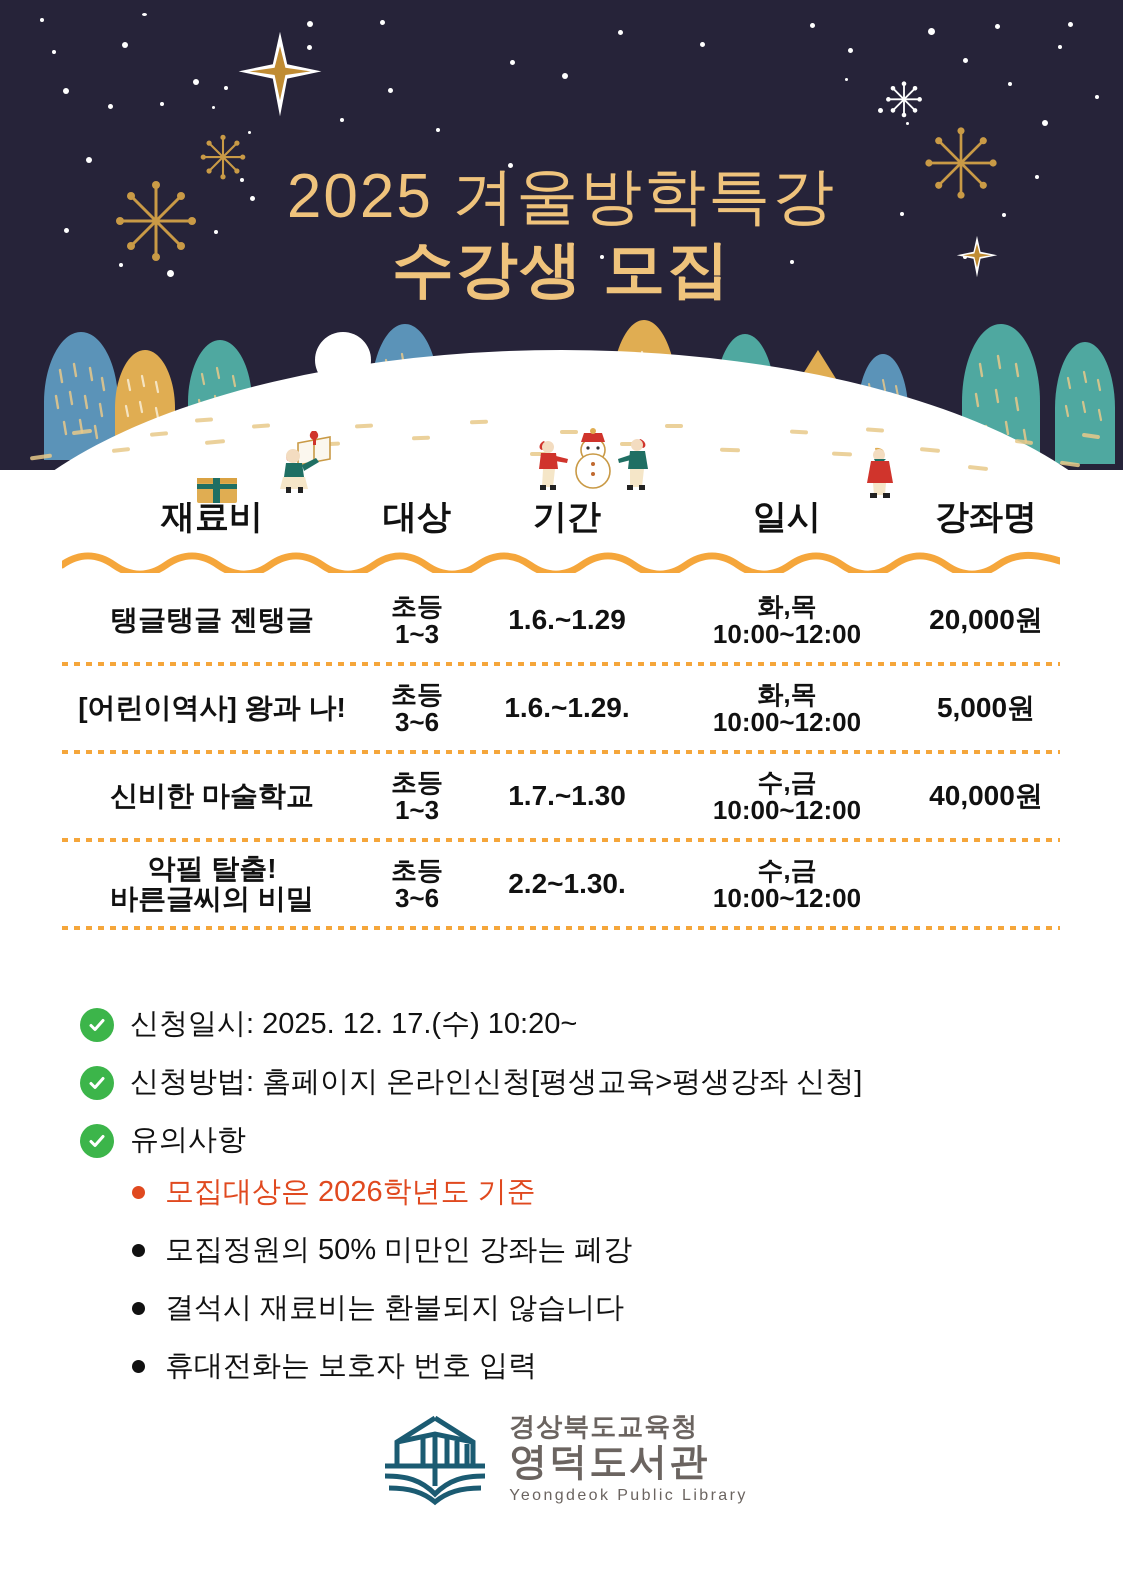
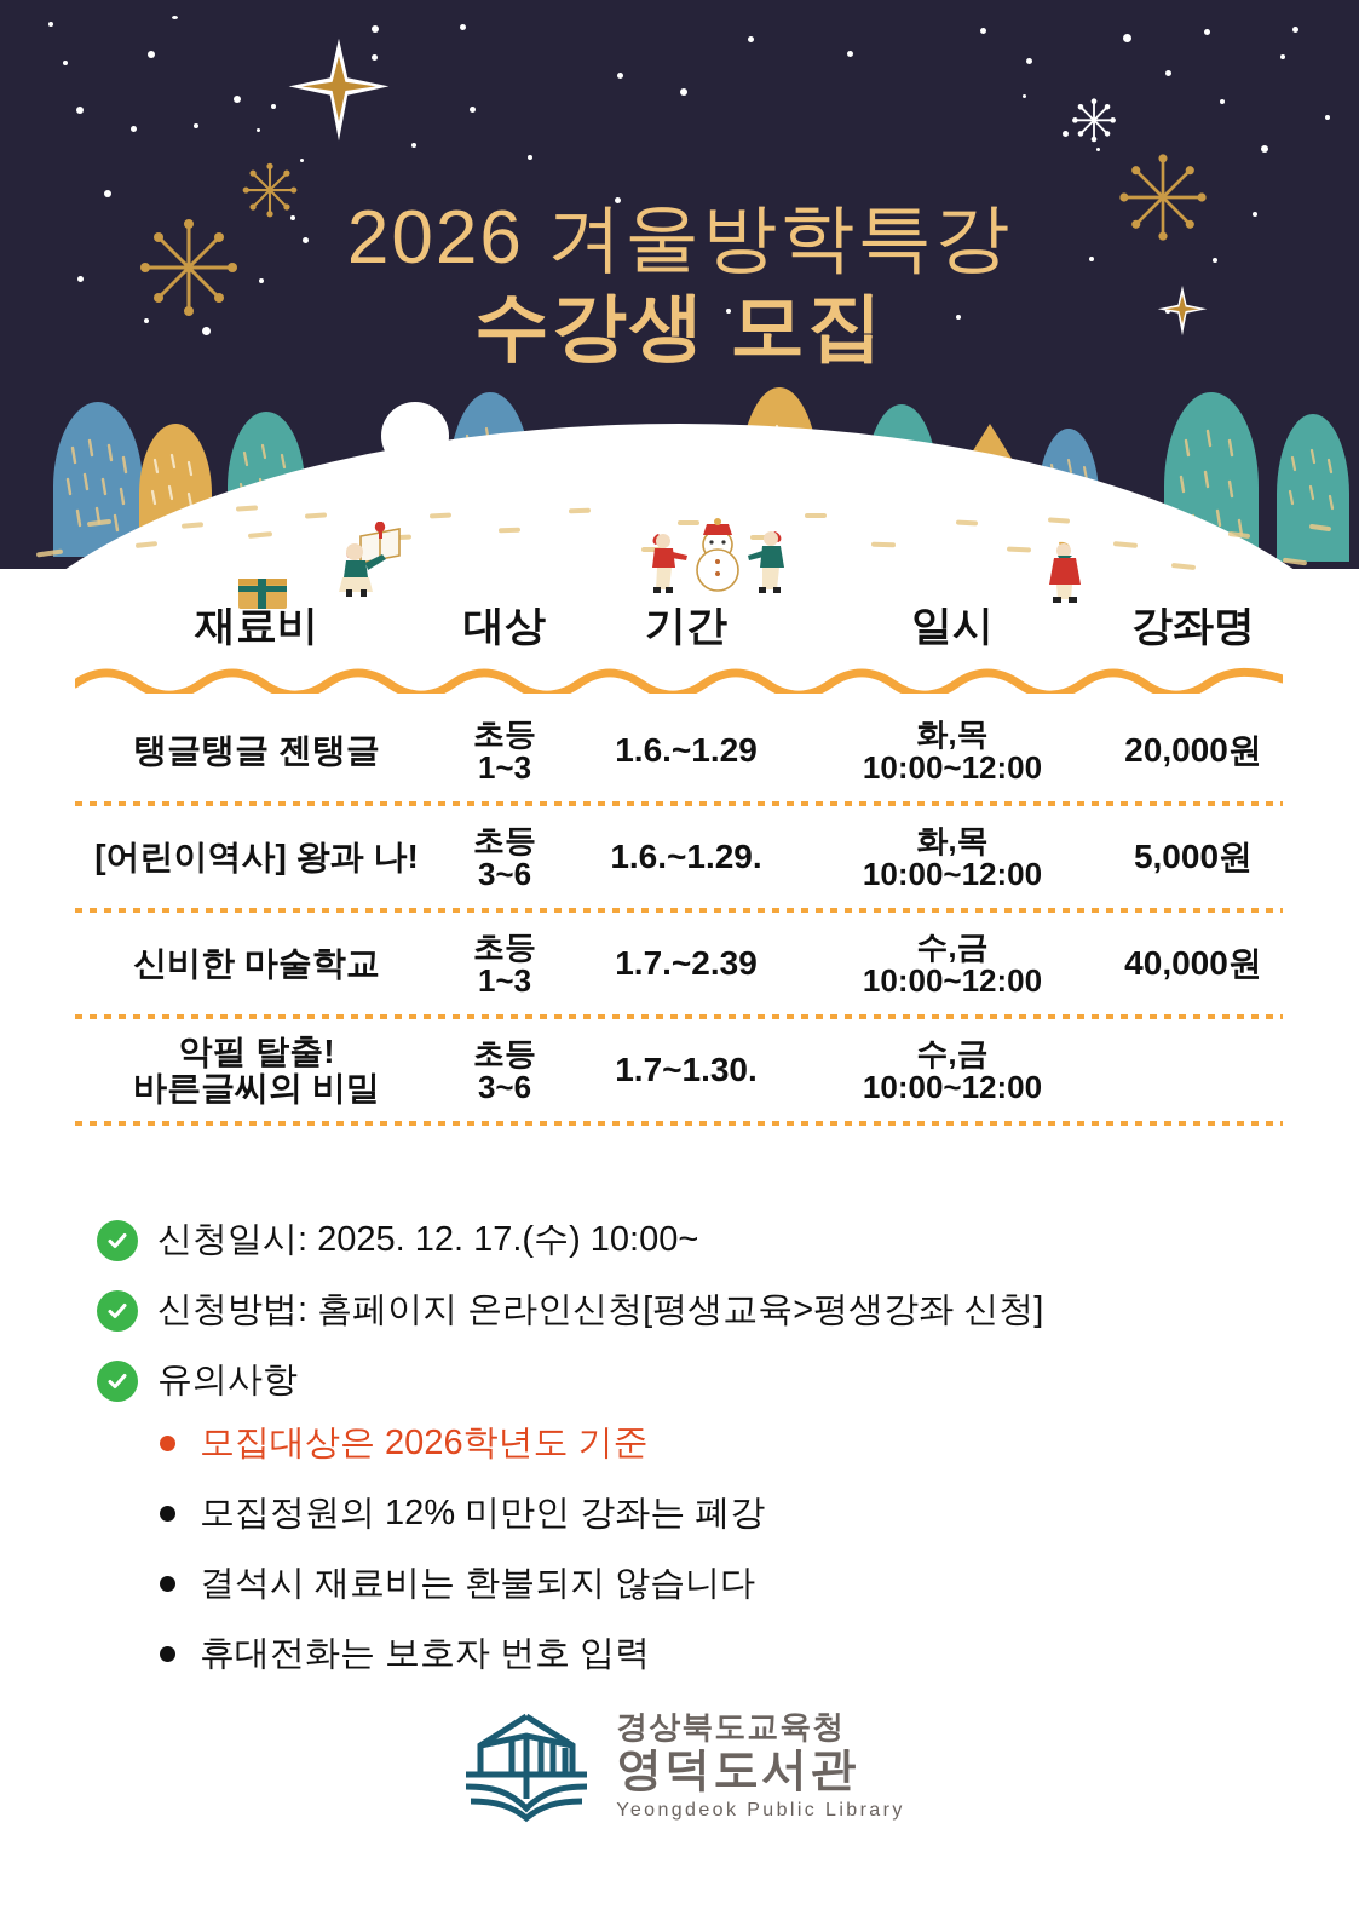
- 2025 겨울방학특강
+ 2026 겨울방학특강
  수강생 모집
  재료비
  대상
  기간
  일시
  강좌명
  탱글탱글 젠탱글
  초등
  1~3
  1.6.~1.29
  화,목
  10:00~12:00
  20,000원
  [어린이역사] 왕과 나!
  초등
  3~6
  1.6.~1.29.
  화,목
  10:00~12:00
  5,000원
  신비한 마술학교
  초등
  1~3
- 1.7.~1.30
+ 1.7.~2.39
  수,금
  10:00~12:00
  40,000원
  악필 탈출!
  바른글씨의 비밀
  초등
  3~6
- 2.2~1.30.
+ 1.7~1.30.
  수,금
  10:00~12:00
- 신청일시: 2025. 12. 17.(수) 10:20~
+ 신청일시: 2025. 12. 17.(수) 10:00~
  신청방법: 홈페이지 온라인신청[평생교육>평생강좌 신청]
  유의사항
  모집대상은 2026학년도 기준
- 모집정원의 50% 미만인 강좌는 폐강
+ 모집정원의 12% 미만인 강좌는 폐강
  결석시 재료비는 환불되지 않습니다
  휴대전화는 보호자 번호 입력
  경상북도교육청
  영덕도서관
  Yeongdeok Public Library
